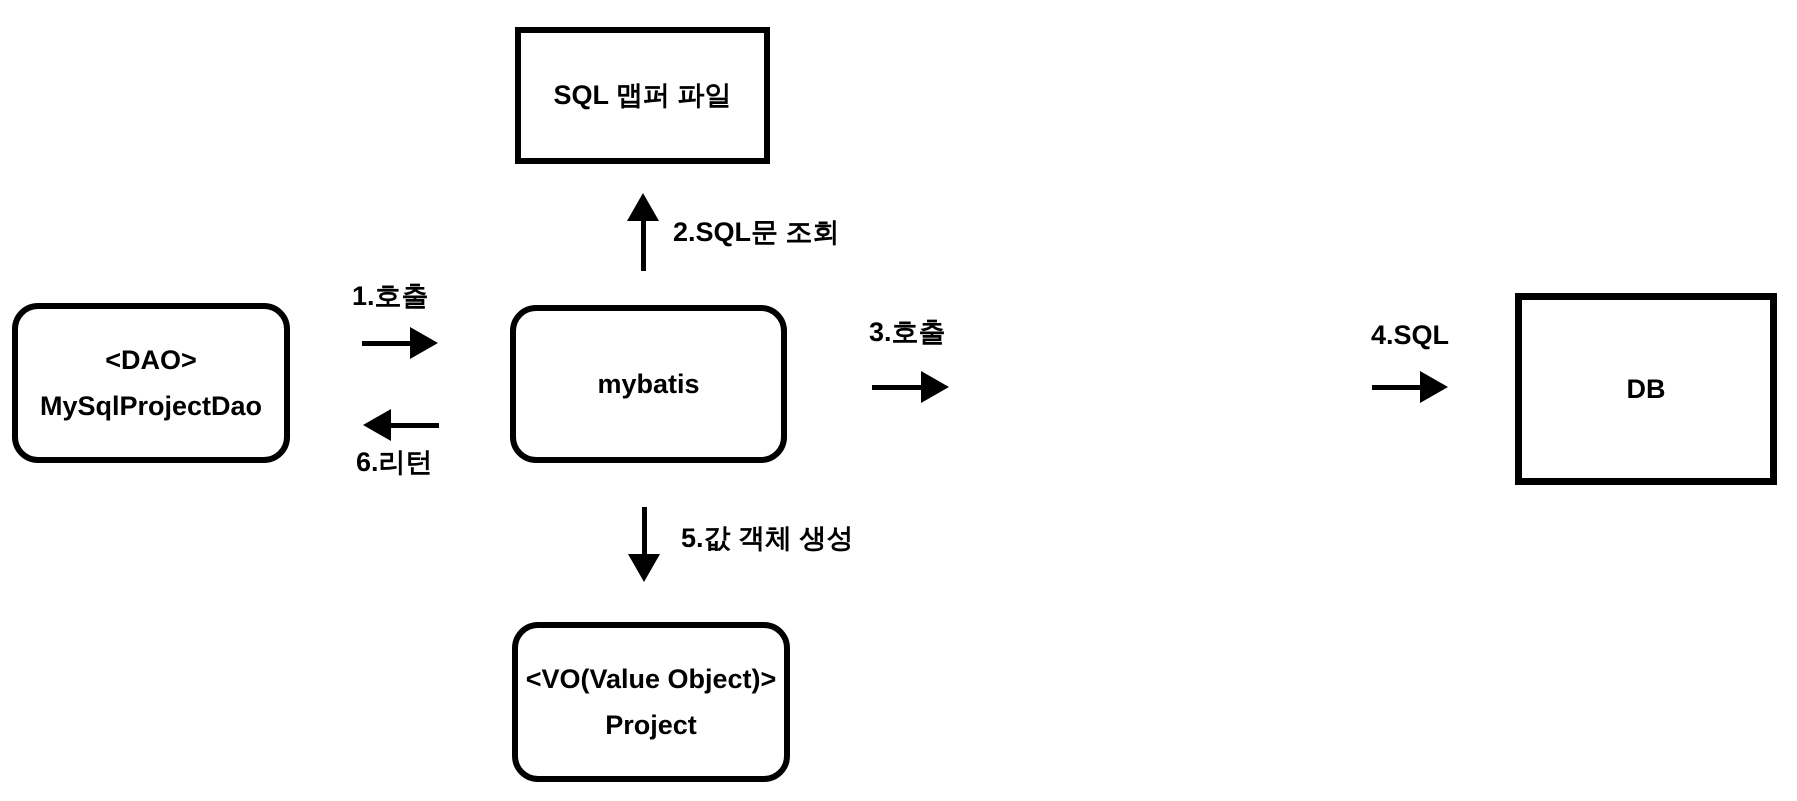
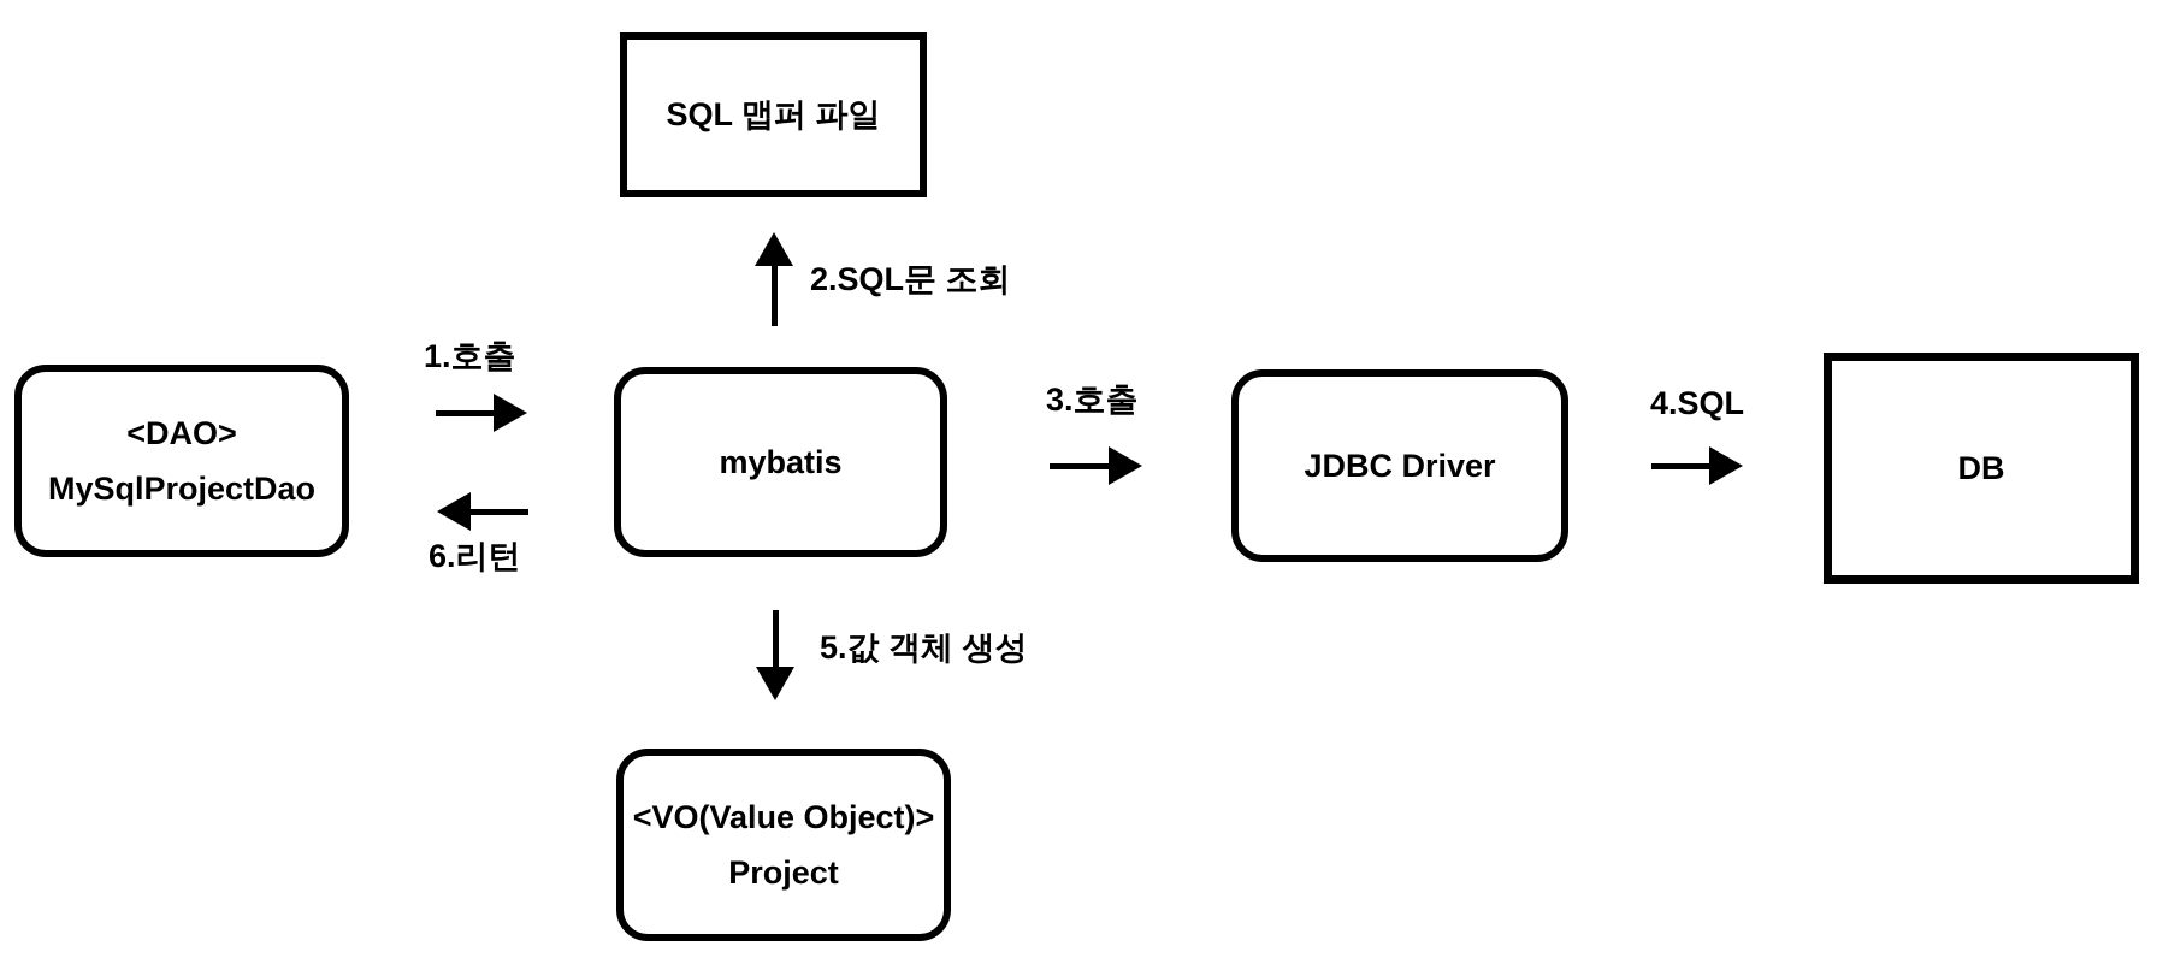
  SQL 맵퍼 파일
  <DAO>
  MySqlProjectDao
  mybatis
+ JDBC Driver
  DB
  <VO(Value Object)>
  Project
  1.호출
  2.SQL문 조회
  3.호출
  4.SQL
  5.값 객체 생성
  6.리턴
